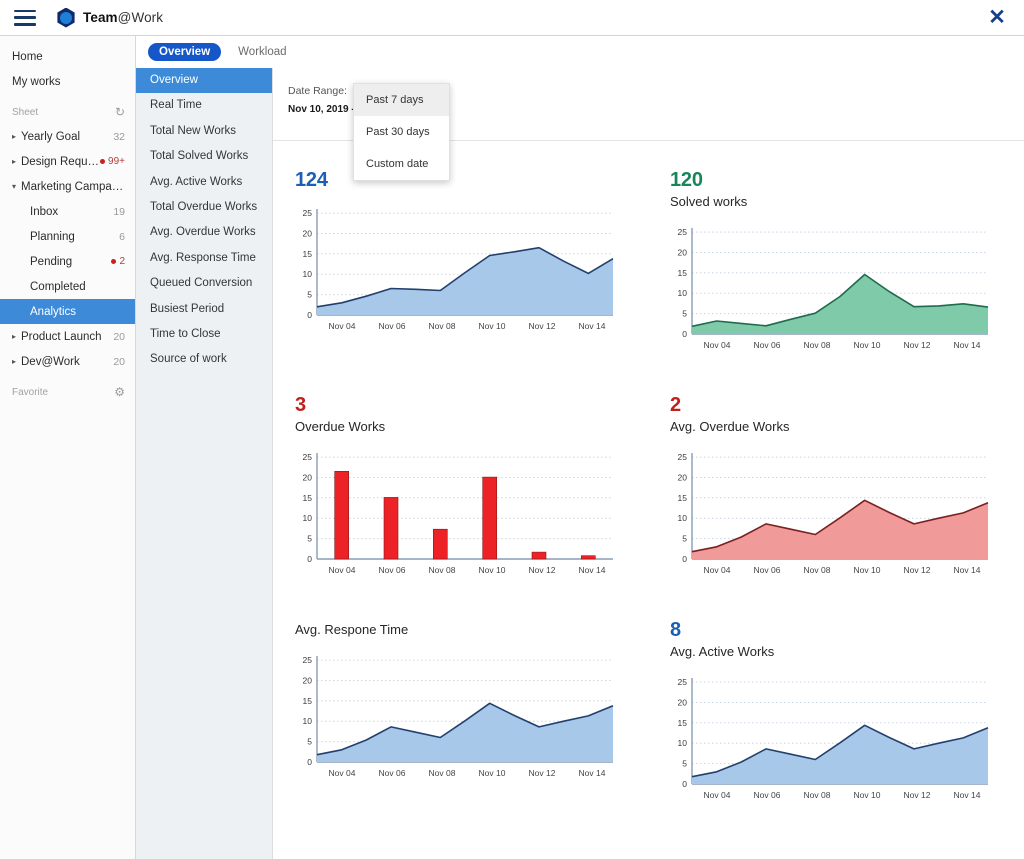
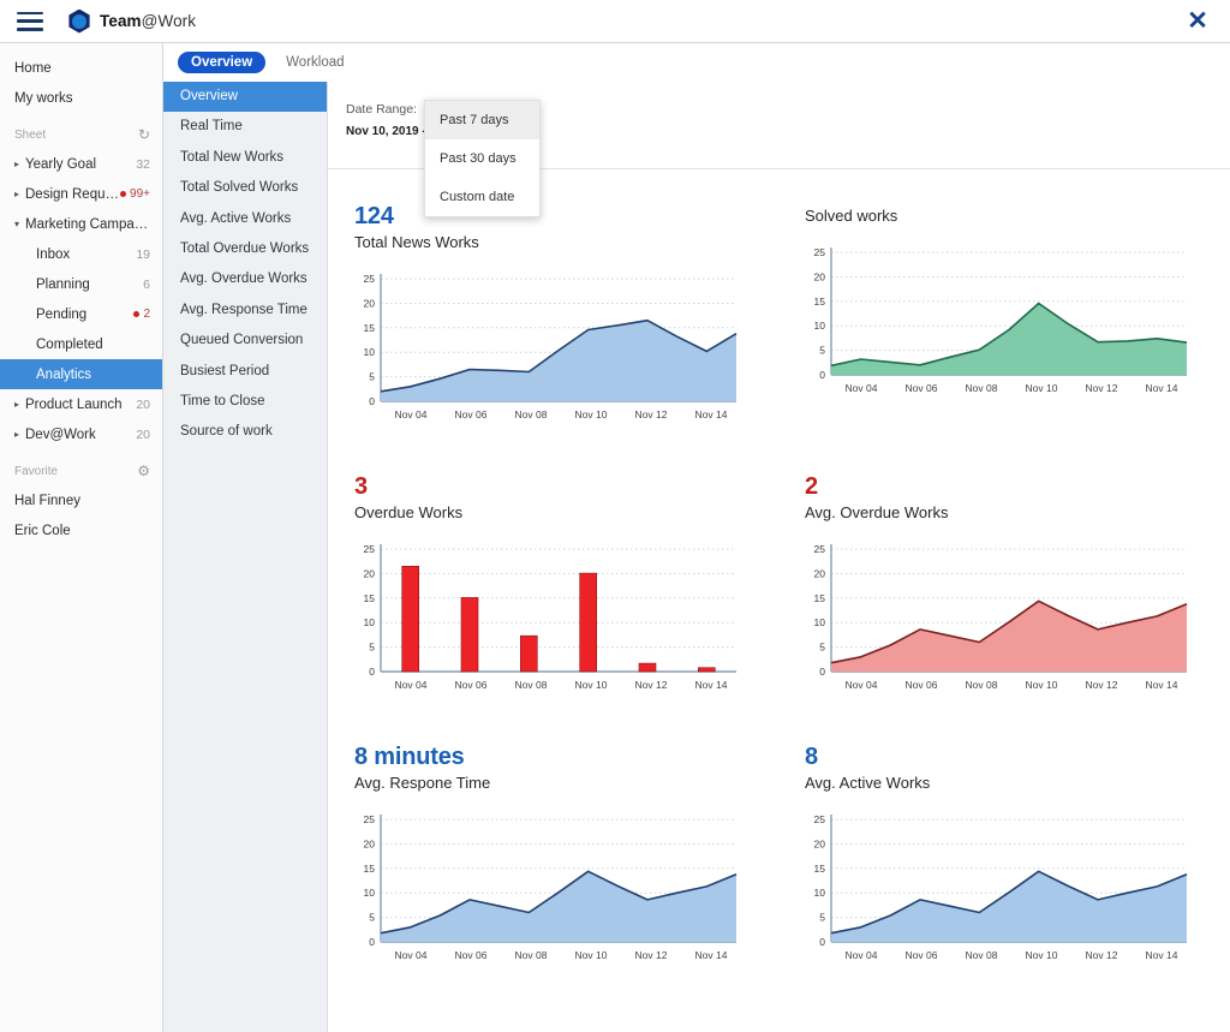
  Team@Work
  ✕
  Home
  My works
  Sheet
  ↻
  ▸
  Yearly Goal
  32
  ▸
  Design Reque..
  99+
  ▾
  Marketing Campaign
  Inbox
  19
  Planning
  6
  Pending
  2
  Completed
  Analytics
  ▸
  Product Launch
  20
  ▸
  Dev@Work
  20
  Favorite
  ⚙
+ Hal Finney
+ Eric Cole
  Overview
  Workload
  Overview
  Real Time
  Total New Works
  Total Solved Works
  Avg. Active Works
  Total Overdue Works
  Avg. Overdue Works
  Avg. Response Time
  Queued Conversion
  Busiest Period
  Time to Close
  Source of work
  Date Range:
  Nov 10, 2019
  Past 7 days
  Past 30 days
  Custom date
  124
+ Total News Works
  0
  5
  10
  15
  20
  25
  Nov 04
  Nov 06
  Nov 08
  Nov 10
  Nov 12
  Nov 14
- 120
  Solved works
  0
  5
  10
  15
  20
  25
  Nov 04
  Nov 06
  Nov 08
  Nov 10
  Nov 12
  Nov 14
  3
  Overdue Works
  0
  5
  10
  15
  20
  25
  Nov 04
  Nov 06
  Nov 08
  Nov 10
  Nov 12
  Nov 14
  2
  Avg. Overdue Works
  0
  5
  10
  15
  20
  25
  Nov 04
  Nov 06
  Nov 08
  Nov 10
  Nov 12
  Nov 14
+ 8 minutes
  Avg. Respone Time
  0
  5
  10
  15
  20
  25
  Nov 04
  Nov 06
  Nov 08
  Nov 10
  Nov 12
  Nov 14
  8
  Avg. Active Works
  0
  5
  10
  15
  20
  25
  Nov 04
  Nov 06
  Nov 08
  Nov 10
  Nov 12
  Nov 14
